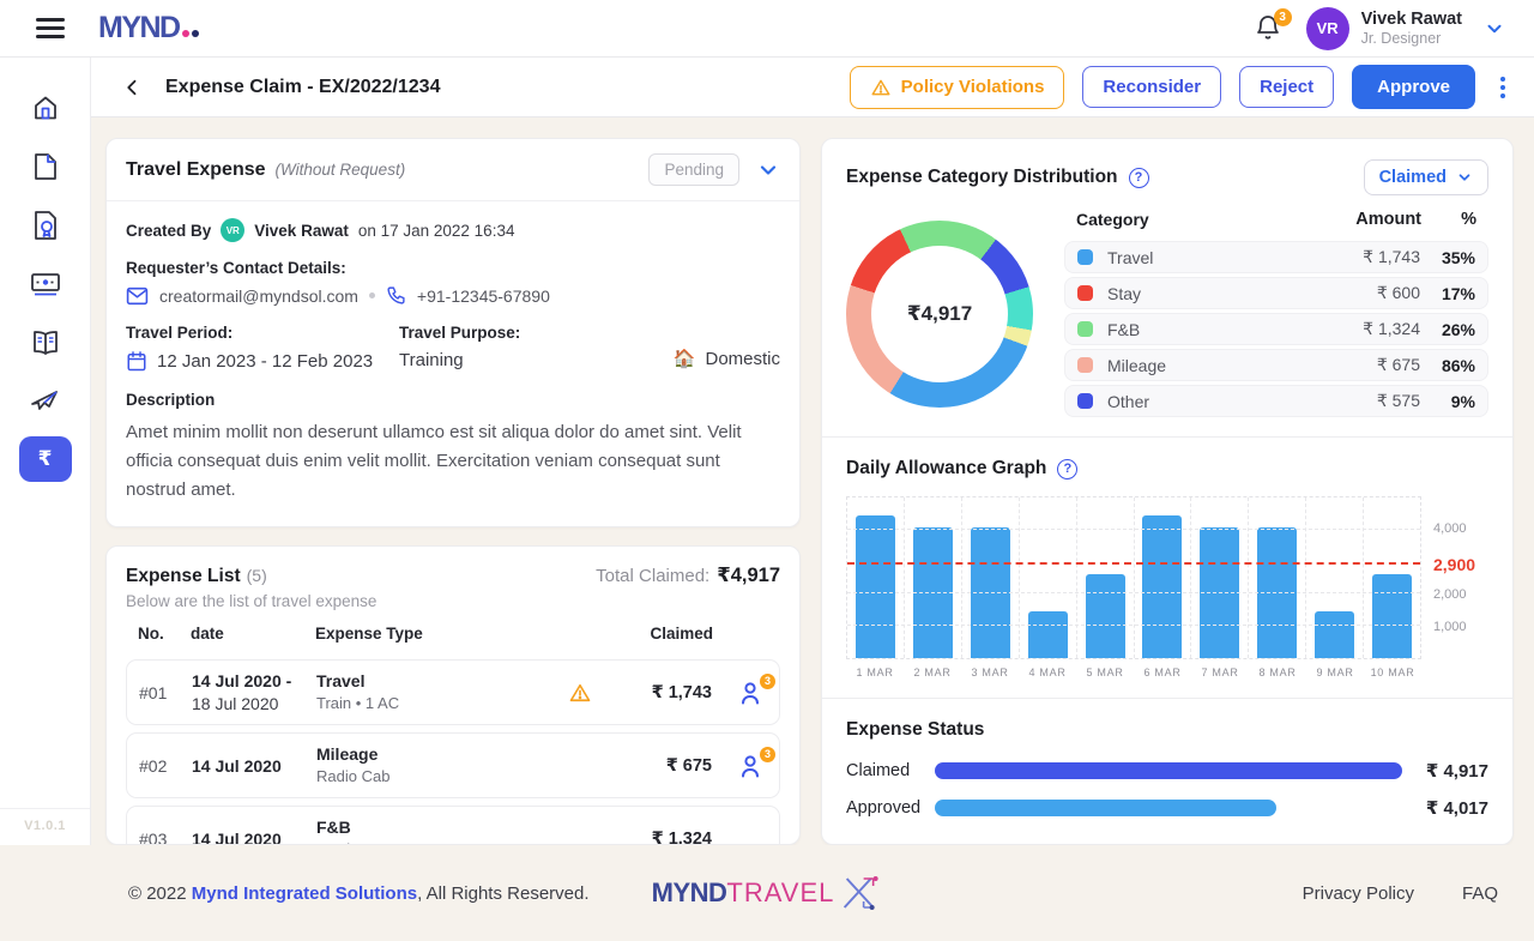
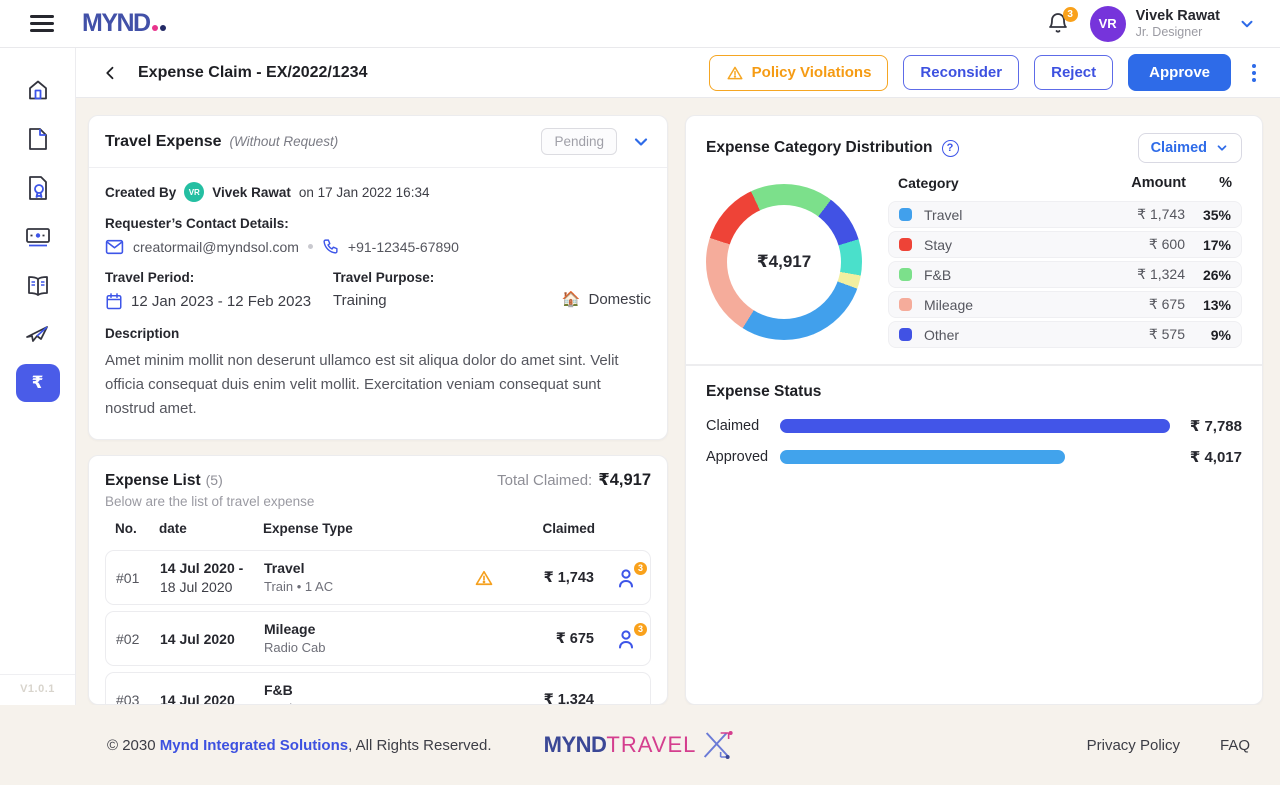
  MYND
  3
  VR
  Vivek Rawat
  Jr. Designer
  ₹
  V1.0.1
  Expense Claim - EX/2022/1234
  Policy Violations
  Reconsider
  Reject
  Approve
  Travel Expense
  (Without Request)
  Pending
  Created By
  VR
  Vivek Rawat
  on 17 Jan 2022 16:34
  Requester’s Contact Details:
  creatormail@myndsol.com
  +91-12345-67890
  Travel Period:
  12 Jan 2023 - 12 Feb 2023
  Travel Purpose:
  Training
  🏠
  Domestic
  Description
  Amet minim mollit non deserunt ullamco est sit aliqua dolor do amet sint. Velit officia consequat duis enim velit mollit. Exercitation veniam consequat sunt nostrud amet.
  Expense List
  (5)
  Total Claimed:
  ₹4,917
  Below are the list of travel expense
  No.
  date
  Expense Type
  Claimed
  #01
  14 Jul 2020 -
  18 Jul 2020
  Travel
  Train • 1 AC
  ₹ 1,743
  3
  #02
  14 Jul 2020
  Mileage
  Radio Cab
  ₹ 675
  3
  #03
  14 Jul 2020
  F&B
  ₹ 1,324
  Expense Category Distribution
  Claimed
  ₹4,917
  Category
  Amount
  %
  Travel
  ₹ 1,743
  35%
  Stay
  ₹ 600
  17%
  F&B
  ₹ 1,324
  26%
  Mileage
  ₹ 675
- 86%
+ 13%
  Other
  ₹ 575
  9%
- Daily Allowance Graph
- 1,000
- 2,000
- 4,000
- 2,900
- 1 MAR
- 2 MAR
- 3 MAR
- 4 MAR
- 5 MAR
- 6 MAR
- 7 MAR
- 8 MAR
- 9 MAR
- 10 MAR
  Expense Status
  Claimed
- ₹ 4,917
+ ₹ 7,788
  Approved
  ₹ 4,017
- © 2022 Mynd Integrated Solutions, All Rights Reserved.
+ © 2030 Mynd Integrated Solutions, All Rights Reserved.
  MYND
  TRAVEL
  Privacy Policy
  FAQ
